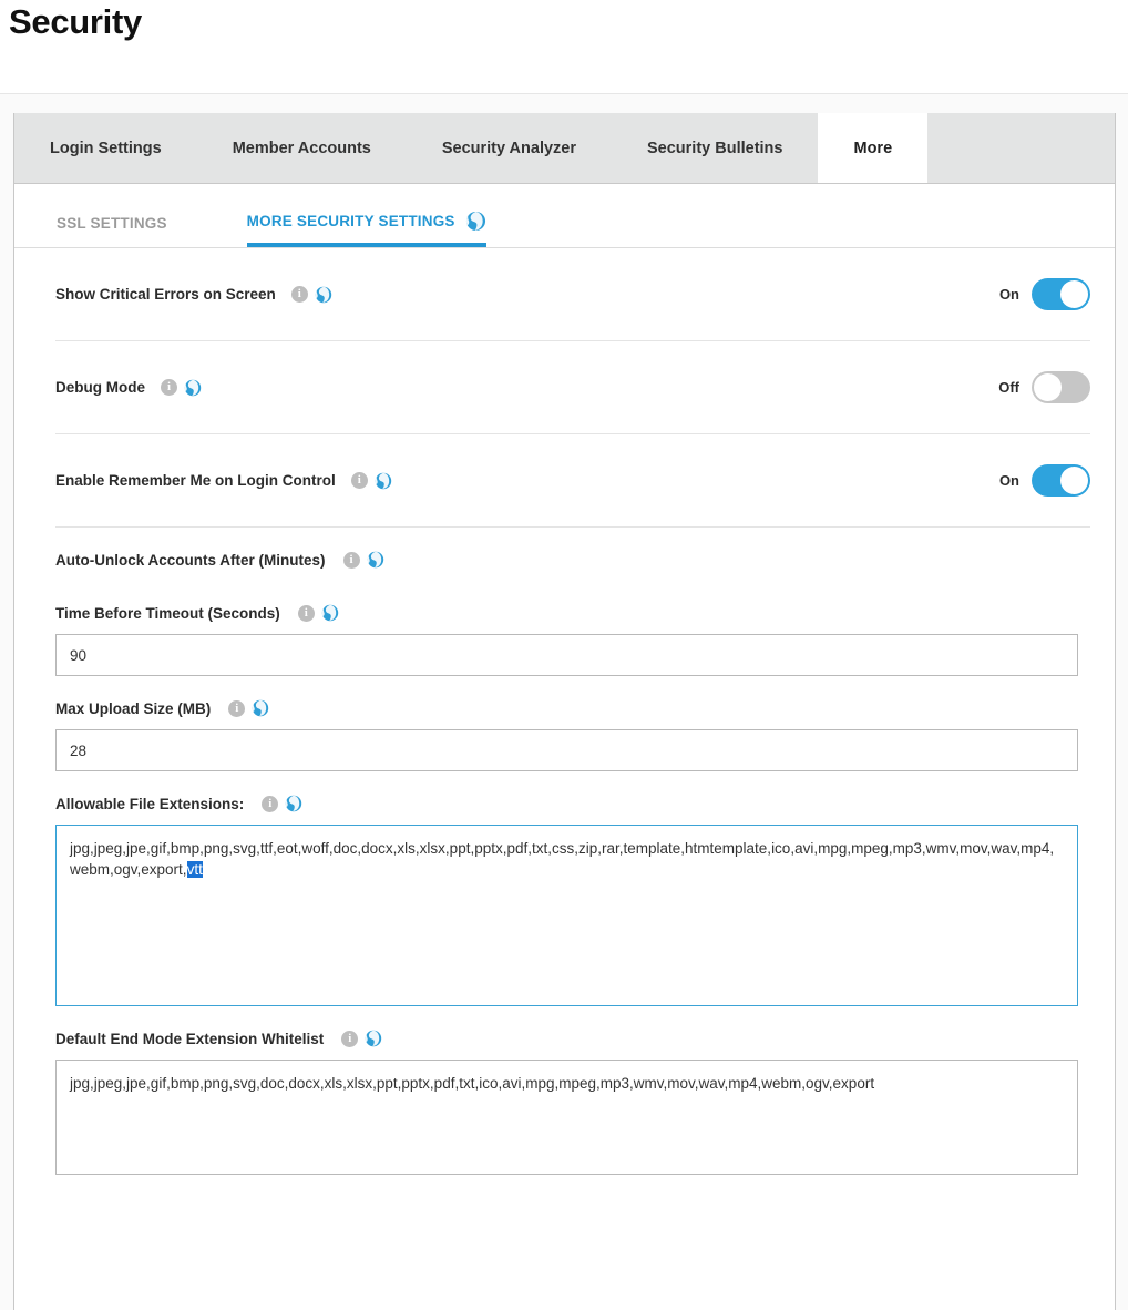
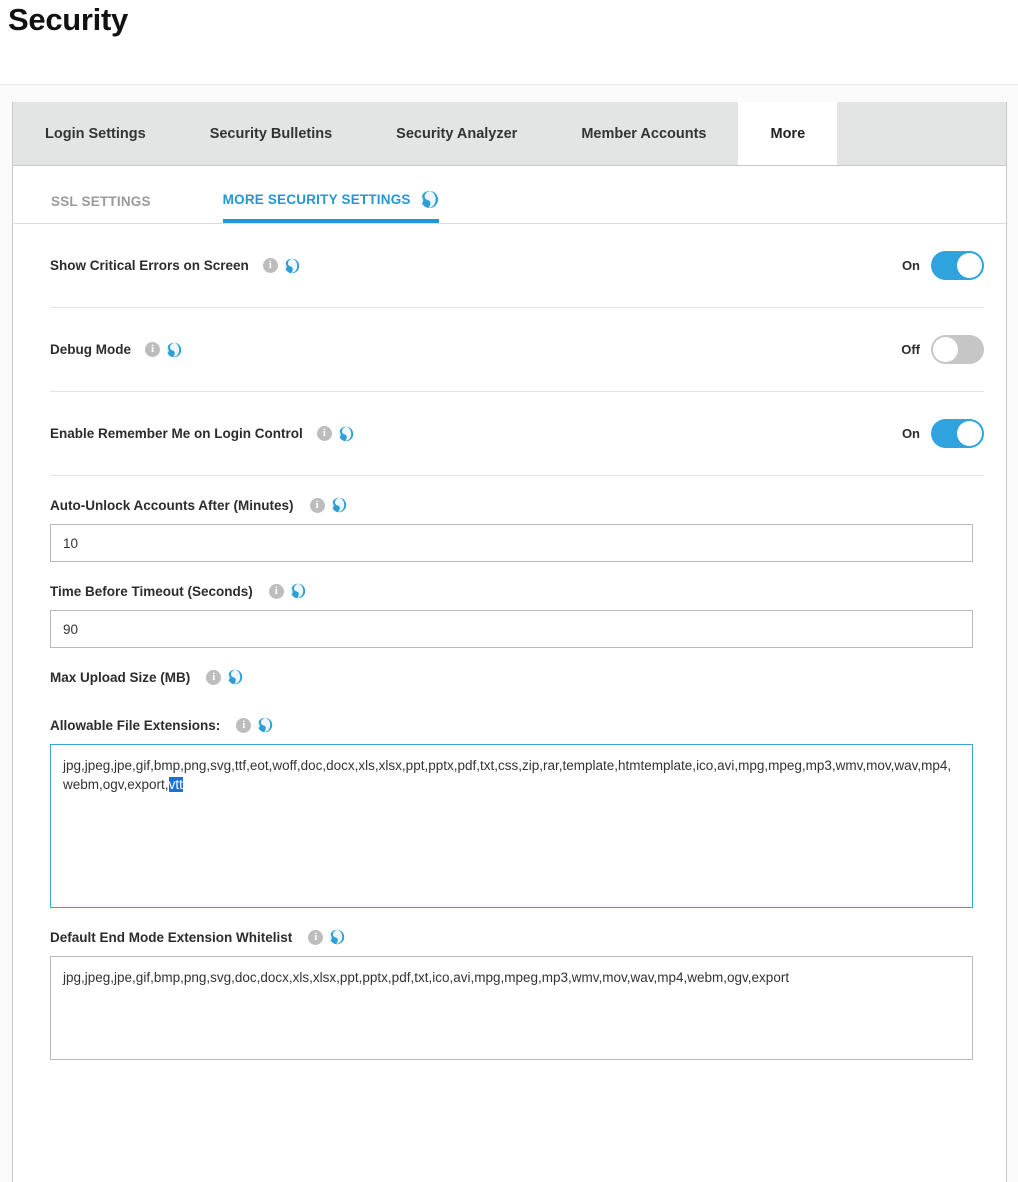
  Security
  Login Settings
- Member Accounts
+ Security Bulletins
  Security Analyzer
- Security Bulletins
+ Member Accounts
  More
  SSL SETTINGS
  MORE SECURITY SETTINGS
  Show Critical Errors on Screen
  i
  On
  Debug Mode
  i
  Off
  Enable Remember Me on Login Control
  i
  On
  Auto-Unlock Accounts After (Minutes)
  i
+ 10
  Time Before Timeout (Seconds)
  i
  90
  Max Upload Size (MB)
  i
- 28
  Allowable File Extensions:
  i
  jpg,jpeg,jpe,gif,bmp,png,svg,ttf,eot,woff,doc,docx,xls,xlsx,ppt,pptx,pdf,txt,css,zip,rar,template,htmtemplate,ico,avi,mpg,mpeg,mp3,wmv,mov,wav,mp4,webm,ogv,export,vtt
  Default End Mode Extension Whitelist
  i
  jpg,jpeg,jpe,gif,bmp,png,svg,doc,docx,xls,xlsx,ppt,pptx,pdf,txt,ico,avi,mpg,mpeg,mp3,wmv,mov,wav,mp4,webm,ogv,export
